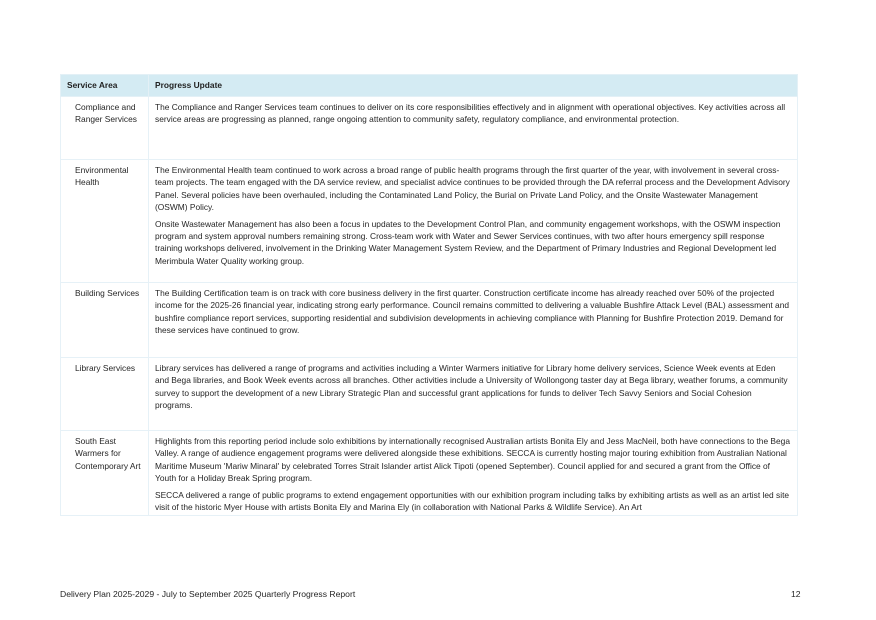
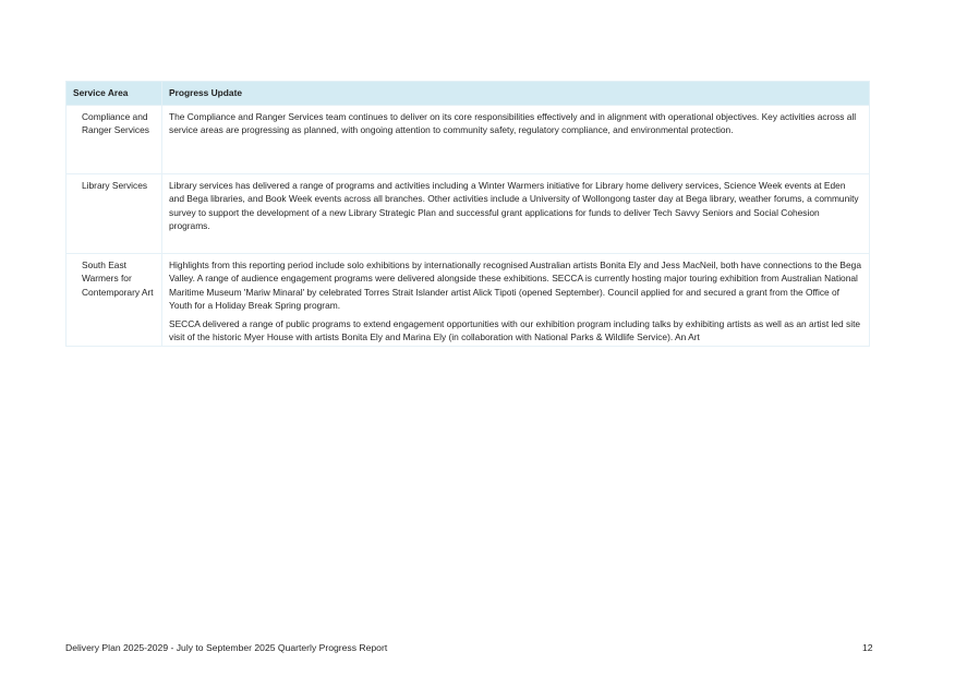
  Service Area	Progress Update
- Compliance and Ranger Services	The Compliance and Ranger Services team continues to deliver on its core responsibilities effectively and in alignment with operational objectives. Key activities across all service areas are progressing as planned, range ongoing attention to community safety, regulatory compliance, and environmental protection.
+ Compliance and Ranger Services	The Compliance and Ranger Services team continues to deliver on its core responsibilities effectively and in alignment with operational objectives. Key activities across all service areas are progressing as planned, with ongoing attention to community safety, regulatory compliance, and environmental protection.
- Environmental Health	The Environmental Health team continued to work across a broad range of public health programs through the first quarter of the year, with involvement in several cross-team projects. The team engaged with the DA service review, and specialist advice continues to be provided through the DA referral process and the Development Advisory Panel. Several policies have been overhauled, including the Contaminated Land Policy, the Burial on Private Land Policy, and the Onsite Wastewater Management (OSWM) Policy. Onsite Wastewater Management has also been a focus in updates to the Development Control Plan, and community engagement workshops, with the OSWM inspection program and system approval numbers remaining strong. Cross-team work with Water and Sewer Services continues, with two after hours emergency spill response training workshops delivered, involvement in the Drinking Water Management System Review, and the Department of Primary Industries and Regional Development led Merimbula Water Quality working group.
- Building Services	The Building Certification team is on track with core business delivery in the first quarter. Construction certificate income has already reached over 50% of the projected income for the 2025-26 financial year, indicating strong early performance. Council remains committed to delivering a valuable Bushfire Attack Level (BAL) assessment and bushfire compliance report services, supporting residential and subdivision developments in achieving compliance with Planning for Bushfire Protection 2019. Demand for these services have continued to grow.
  Library Services	Library services has delivered a range of programs and activities including a Winter Warmers initiative for Library home delivery services, Science Week events at Eden and Bega libraries, and Book Week events across all branches. Other activities include a University of Wollongong taster day at Bega library, weather forums, a community survey to support the development of a new Library Strategic Plan and successful grant applications for funds to deliver Tech Savvy Seniors and Social Cohesion programs.
  South East Warmers for Contemporary Art	Highlights from this reporting period include solo exhibitions by internationally recognised Australian artists Bonita Ely and Jess MacNeil, both have connections to the Bega Valley. A range of audience engagement programs were delivered alongside these exhibitions. SECCA is currently hosting major touring exhibition from Australian National Maritime Museum 'Mariw Minaral' by celebrated Torres Strait Islander artist Alick Tipoti (opened September). Council applied for and secured a grant from the Office of Youth for a Holiday Break Spring program. SECCA delivered a range of public programs to extend engagement opportunities with our exhibition program including talks by exhibiting artists as well as an artist led site visit of the historic Myer House with artists Bonita Ely and Marina Ely (in collaboration with National Parks & Wildlife Service). An Art
  Delivery Plan 2025-2029 - July to September 2025 Quarterly Progress Report
  12
